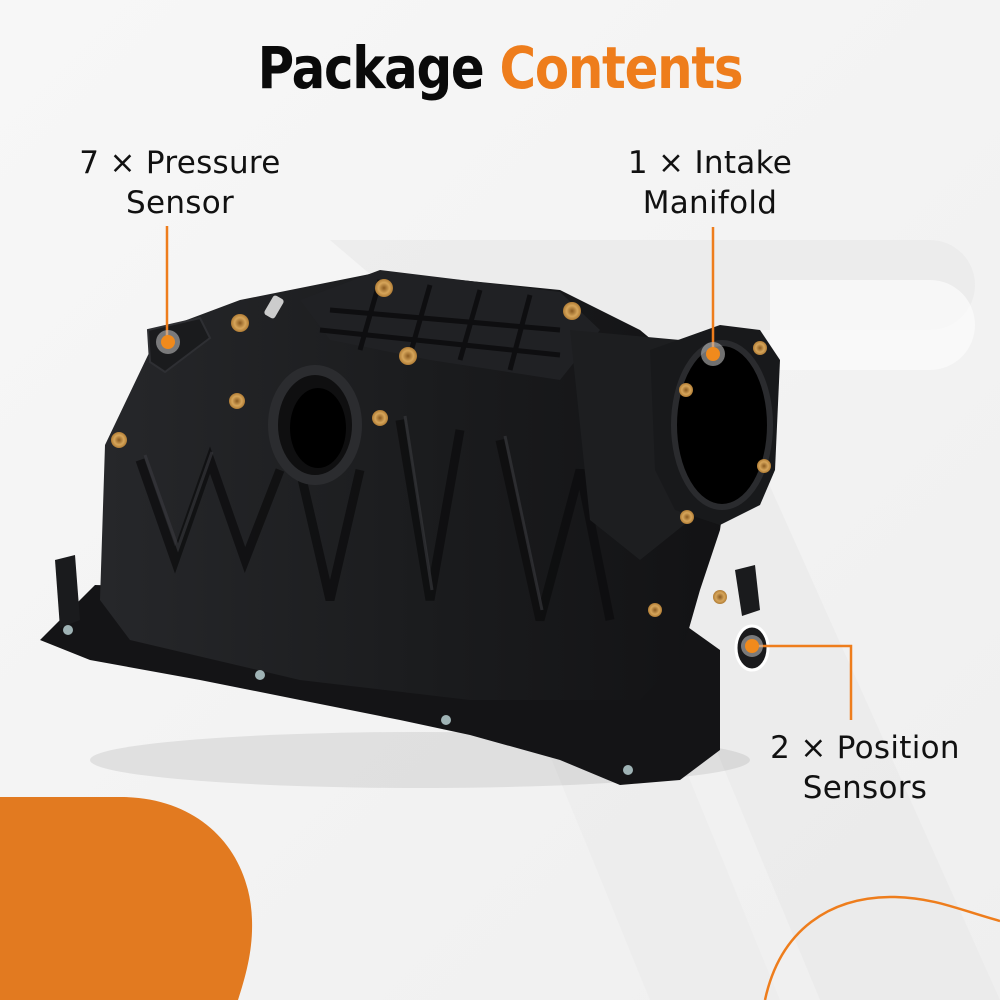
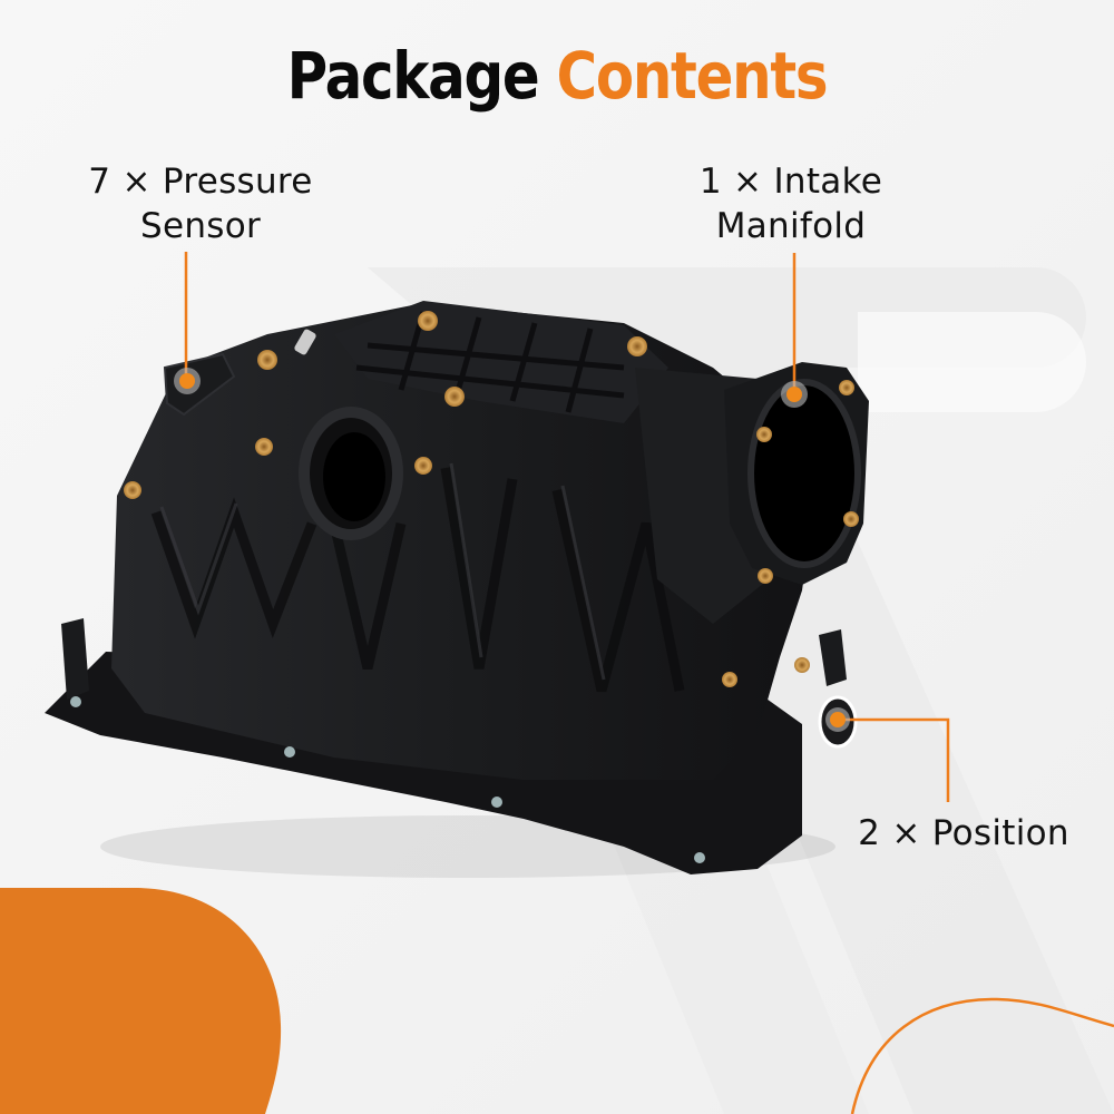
  Package Contents
  7 × Pressure
  Sensor
  1 × Intake
  Manifold
  2 × Position
- Sensors
